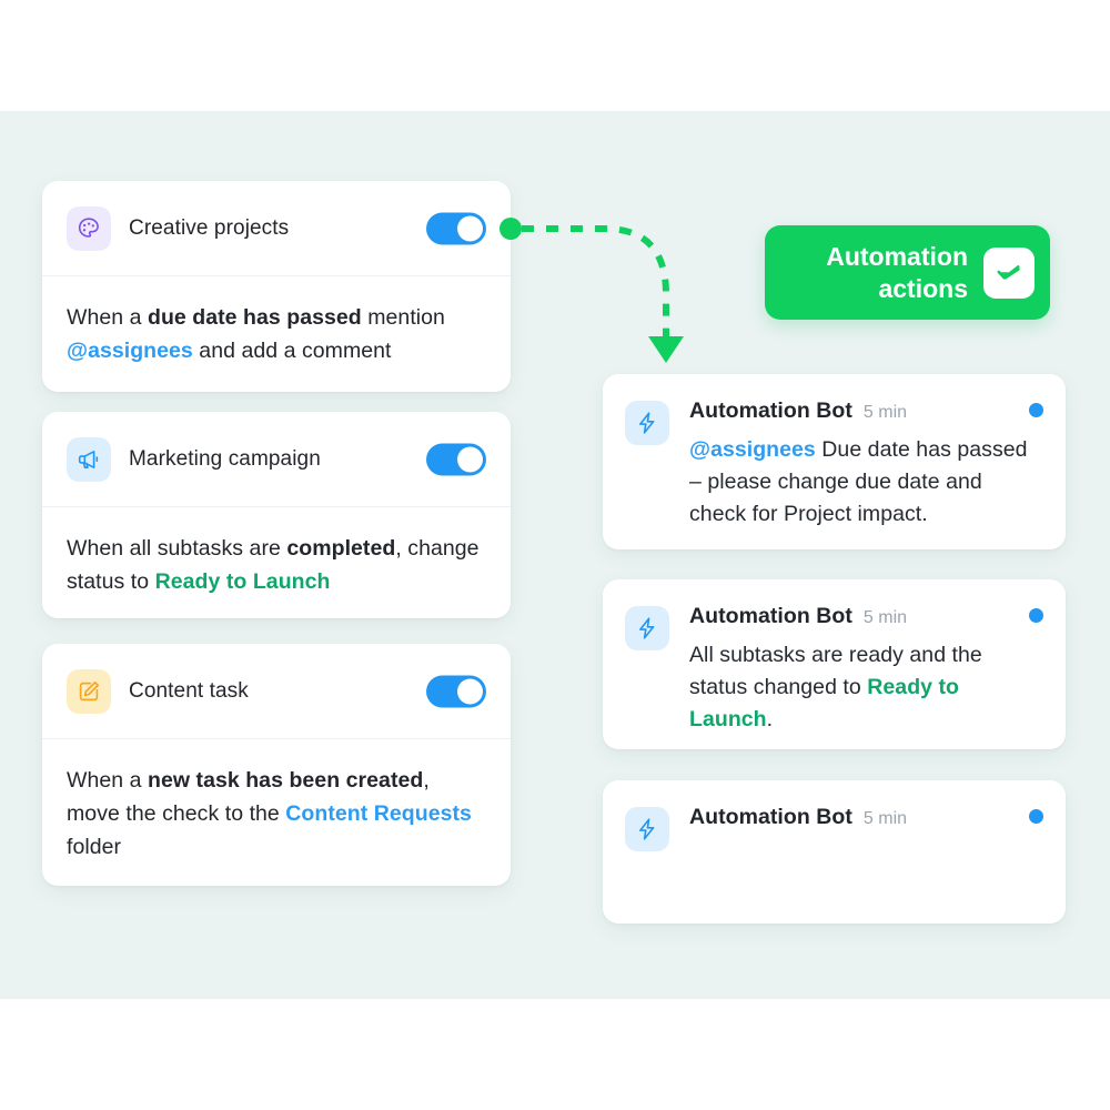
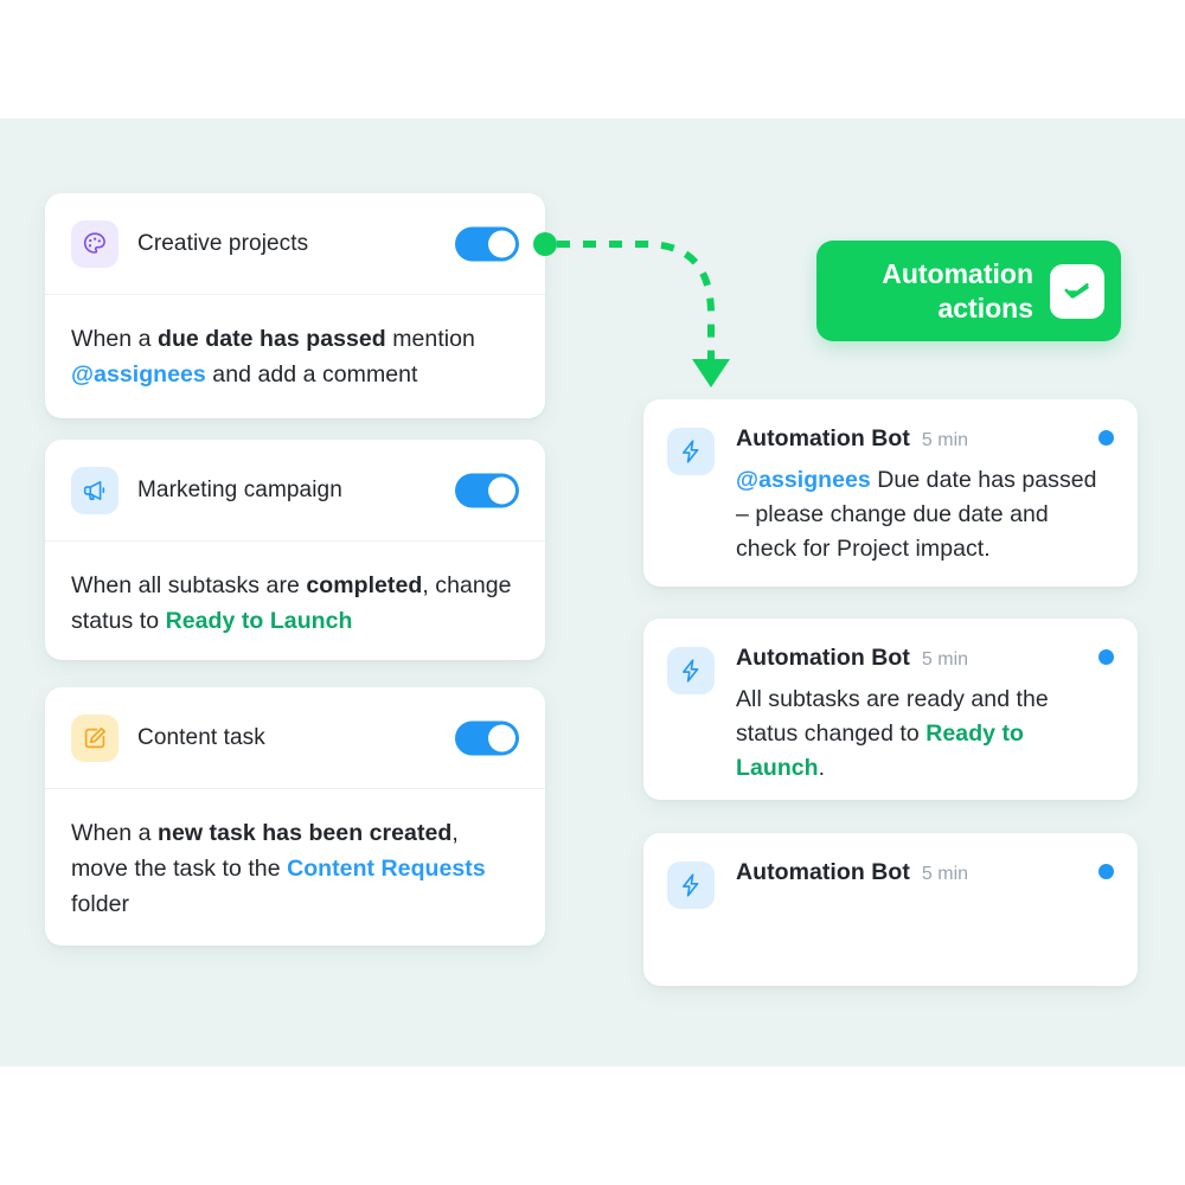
  Creative projects
  When a due date has passed mention @assignees and add a comment
  Marketing campaign
  When all subtasks are completed, change status to Ready to Launch
  Content task
- When a new task has been created, move the check to the Content Requests folder
+ When a new task has been created, move the task to the Content Requests folder
  Automation
  actions
  Automation Bot
  5 min
  @assignees Due date has passed – please change due date and check for Project impact.
  Automation Bot
  5 min
  All subtasks are ready and the status changed to Ready to Launch.
  Automation Bot
  5 min
